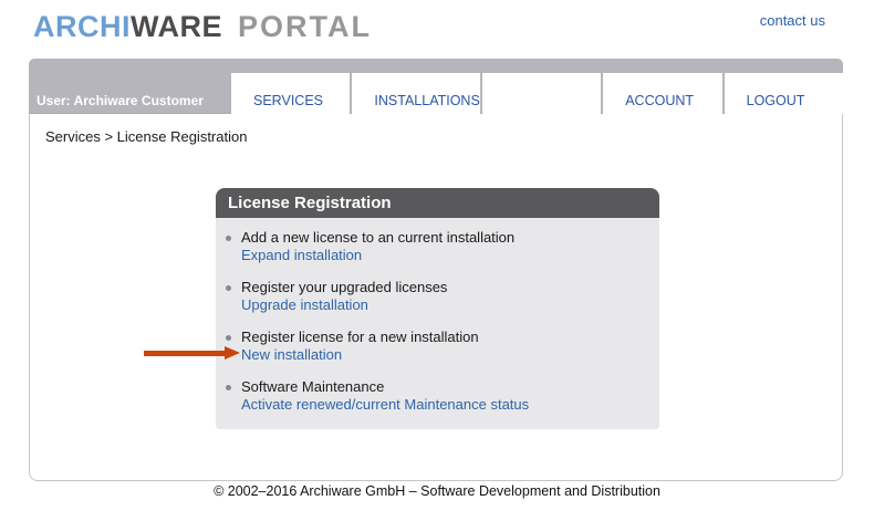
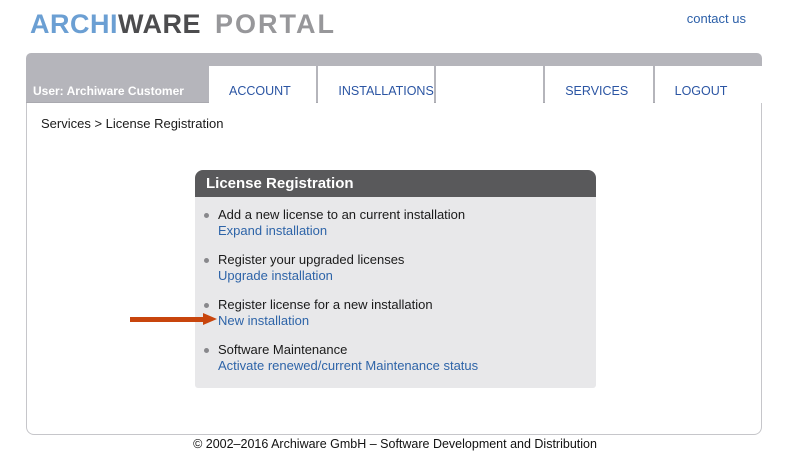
  ARCHIWARE PORTAL
  contact us
  User: Archiware Customer
- SERVICES
+ ACCOUNT
  INSTALLATIONS
- ACCOUNT
+ SERVICES
  LOGOUT
  Services > License Registration
  License Registration
  Add a new license to an current installation
  Expand installation
  Register your upgraded licenses
  Upgrade installation
  Register license for a new installation
  New installation
  Software Maintenance
  Activate renewed/current Maintenance status
  © 2002–2016 Archiware GmbH – Software Development and Distribution
